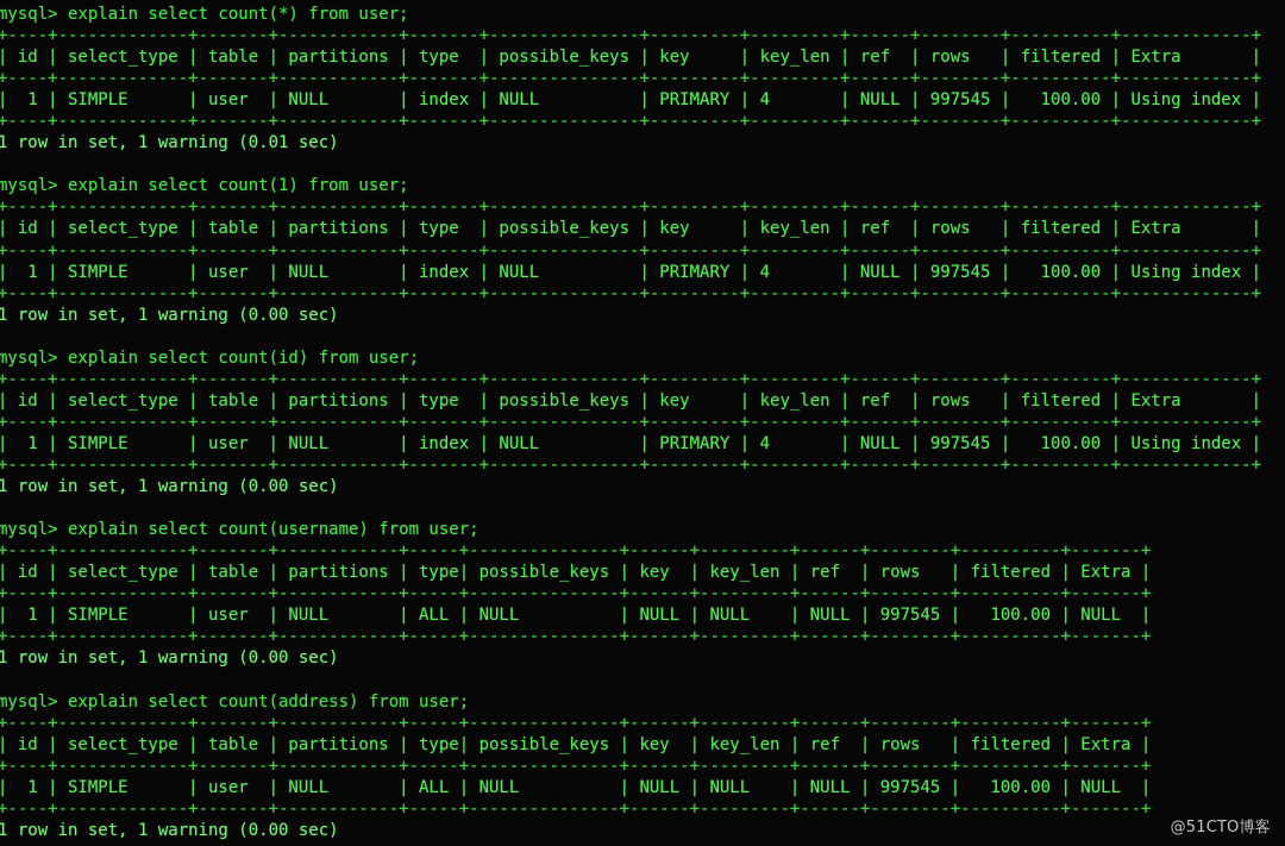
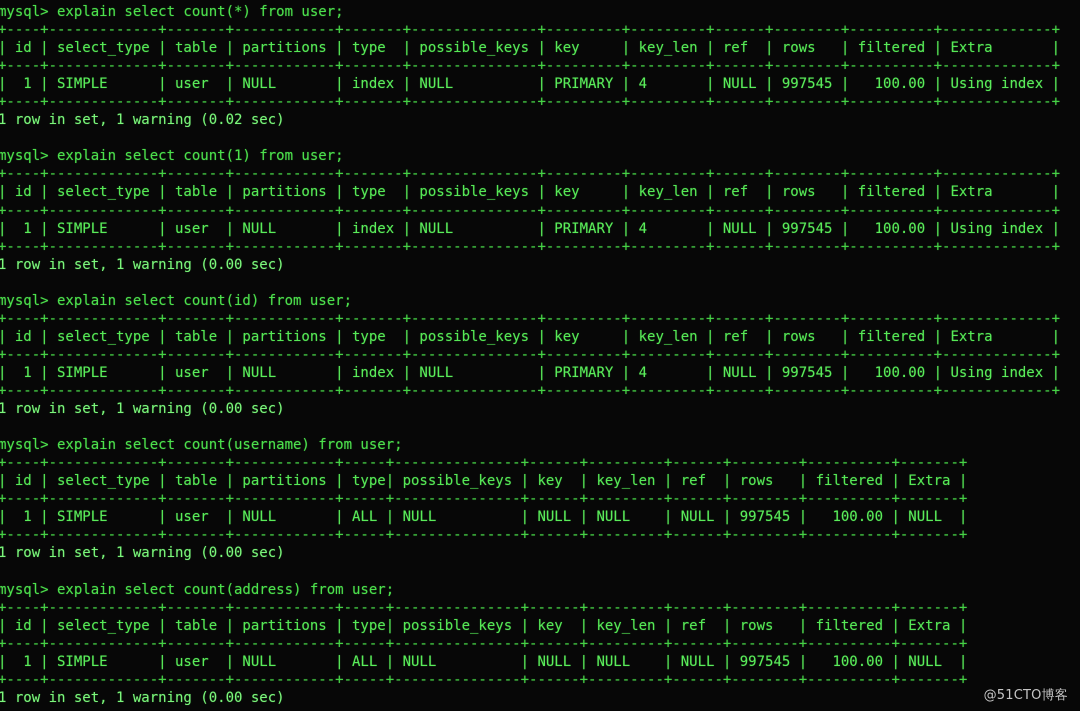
  mysql> explain select count(*) from user;
  +----+-------------+-------+------------+-------+---------------+---------+---------+------+--------+----------+-------------+
  | id | select_type | table | partitions | type | possible_keys | key | key_len | ref | rows | filtered | Extra |
  +----+-------------+-------+------------+-------+---------------+---------+---------+------+--------+----------+-------------+
  | 1 | SIMPLE | user | NULL | index | NULL | PRIMARY | 4 | NULL | 997545 | 100.00 | Using index |
  +----+-------------+-------+------------+-------+---------------+---------+---------+------+--------+----------+-------------+
- 1 row in set, 1 warning (0.01 sec)
+ 1 row in set, 1 warning (0.02 sec)
  mysql> explain select count(1) from user;
  +----+-------------+-------+------------+-------+---------------+---------+---------+------+--------+----------+-------------+
  | id | select_type | table | partitions | type | possible_keys | key | key_len | ref | rows | filtered | Extra |
  +----+-------------+-------+------------+-------+---------------+---------+---------+------+--------+----------+-------------+
  | 1 | SIMPLE | user | NULL | index | NULL | PRIMARY | 4 | NULL | 997545 | 100.00 | Using index |
  +----+-------------+-------+------------+-------+---------------+---------+---------+------+--------+----------+-------------+
  1 row in set, 1 warning (0.00 sec)
  mysql> explain select count(id) from user;
  +----+-------------+-------+------------+-------+---------------+---------+---------+------+--------+----------+-------------+
  | id | select_type | table | partitions | type | possible_keys | key | key_len | ref | rows | filtered | Extra |
  +----+-------------+-------+------------+-------+---------------+---------+---------+------+--------+----------+-------------+
  | 1 | SIMPLE | user | NULL | index | NULL | PRIMARY | 4 | NULL | 997545 | 100.00 | Using index |
  +----+-------------+-------+------------+-------+---------------+---------+---------+------+--------+----------+-------------+
  1 row in set, 1 warning (0.00 sec)
  mysql> explain select count(username) from user;
  +----+-------------+-------+------------+-----+---------------+------+---------+------+--------+----------+-------+
  | id | select_type | table | partitions | type| possible_keys | key | key_len | ref | rows | filtered | Extra |
  +----+-------------+-------+------------+-----+---------------+------+---------+------+--------+----------+-------+
  | 1 | SIMPLE | user | NULL | ALL | NULL | NULL | NULL | NULL | 997545 | 100.00 | NULL |
  +----+-------------+-------+------------+-----+---------------+------+---------+------+--------+----------+-------+
  1 row in set, 1 warning (0.00 sec)
  mysql> explain select count(address) from user;
  +----+-------------+-------+------------+-----+---------------+------+---------+------+--------+----------+-------+
  | id | select_type | table | partitions | type| possible_keys | key | key_len | ref | rows | filtered | Extra |
  +----+-------------+-------+------------+-----+---------------+------+---------+------+--------+----------+-------+
  | 1 | SIMPLE | user | NULL | ALL | NULL | NULL | NULL | NULL | 997545 | 100.00 | NULL |
  +----+-------------+-------+------------+-----+---------------+------+---------+------+--------+----------+-------+
  1 row in set, 1 warning (0.00 sec)
  @51CTO博客
